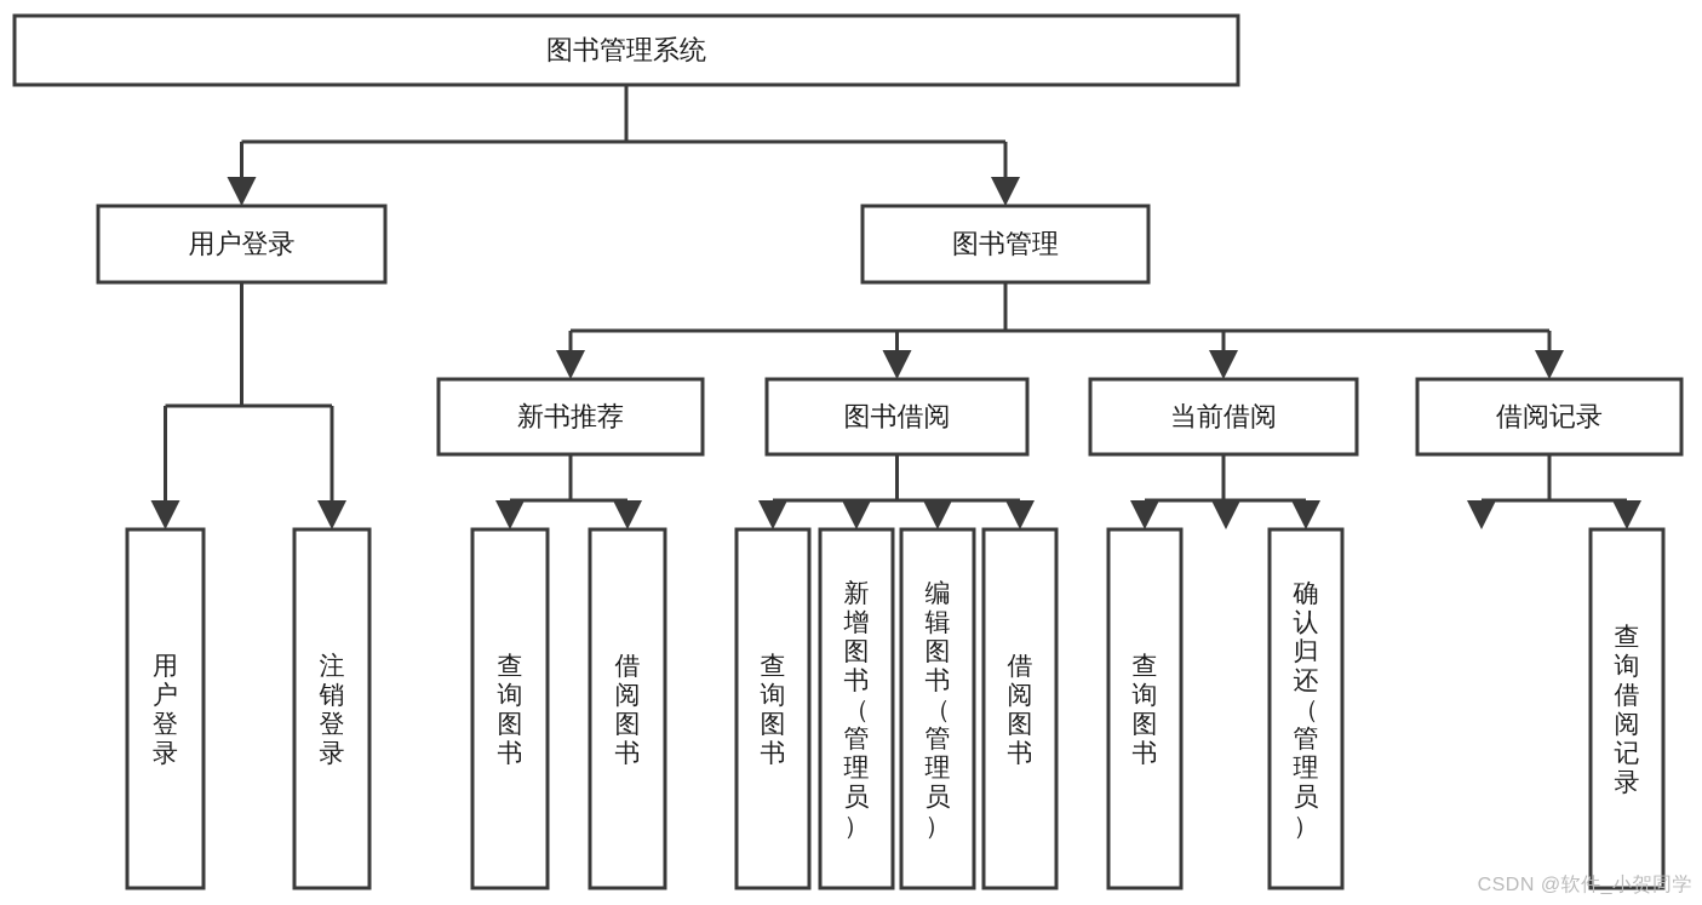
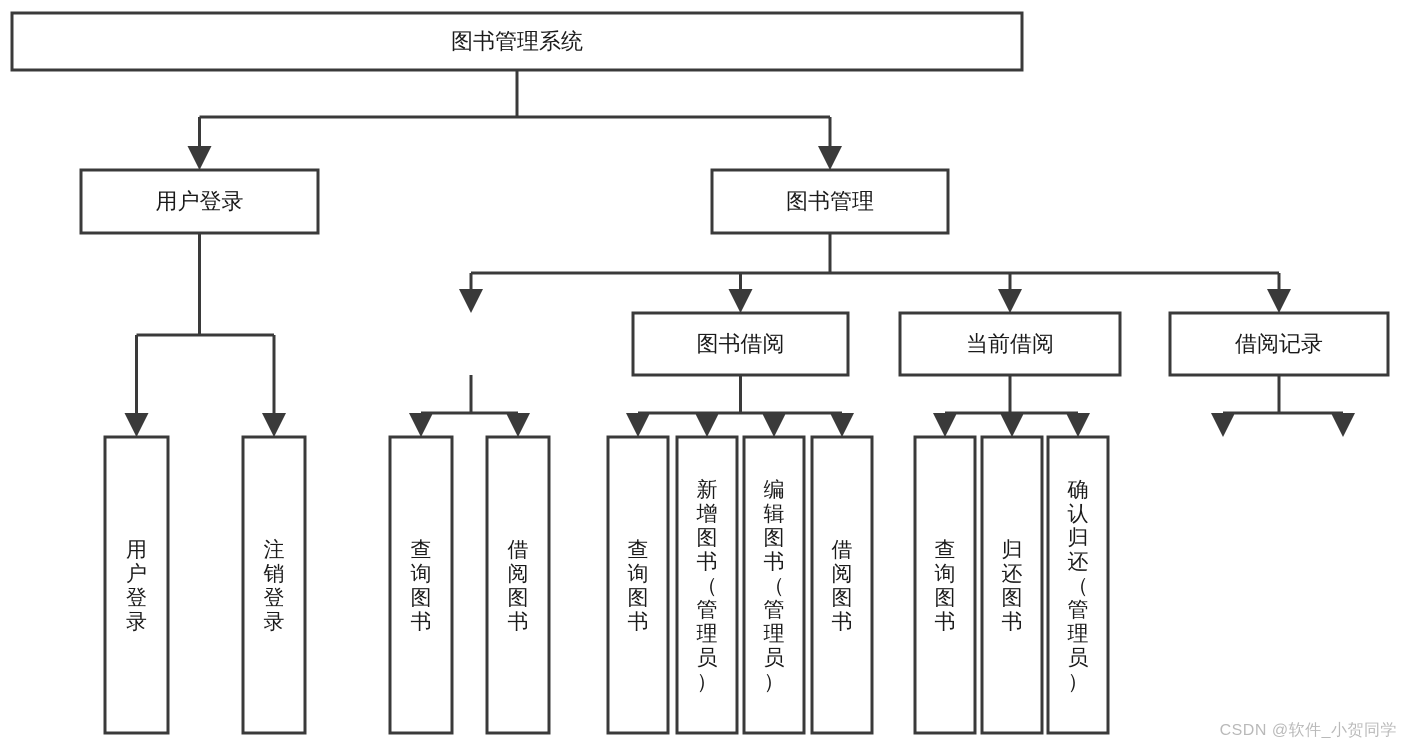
  图书管理系统
  用户登录
  图书管理
- 新书推荐
  图书借阅
  当前借阅
  借阅记录
  用户登录
  注销登录
  查询图书
  借阅图书
  查询图书
  新增图书（管理员）
  编辑图书（管理员）
  借阅图书
  查询图书
+ 归还图书
  确认归还（管理员）
- 查询借阅记录
  CSDN @软件_小贺同学
